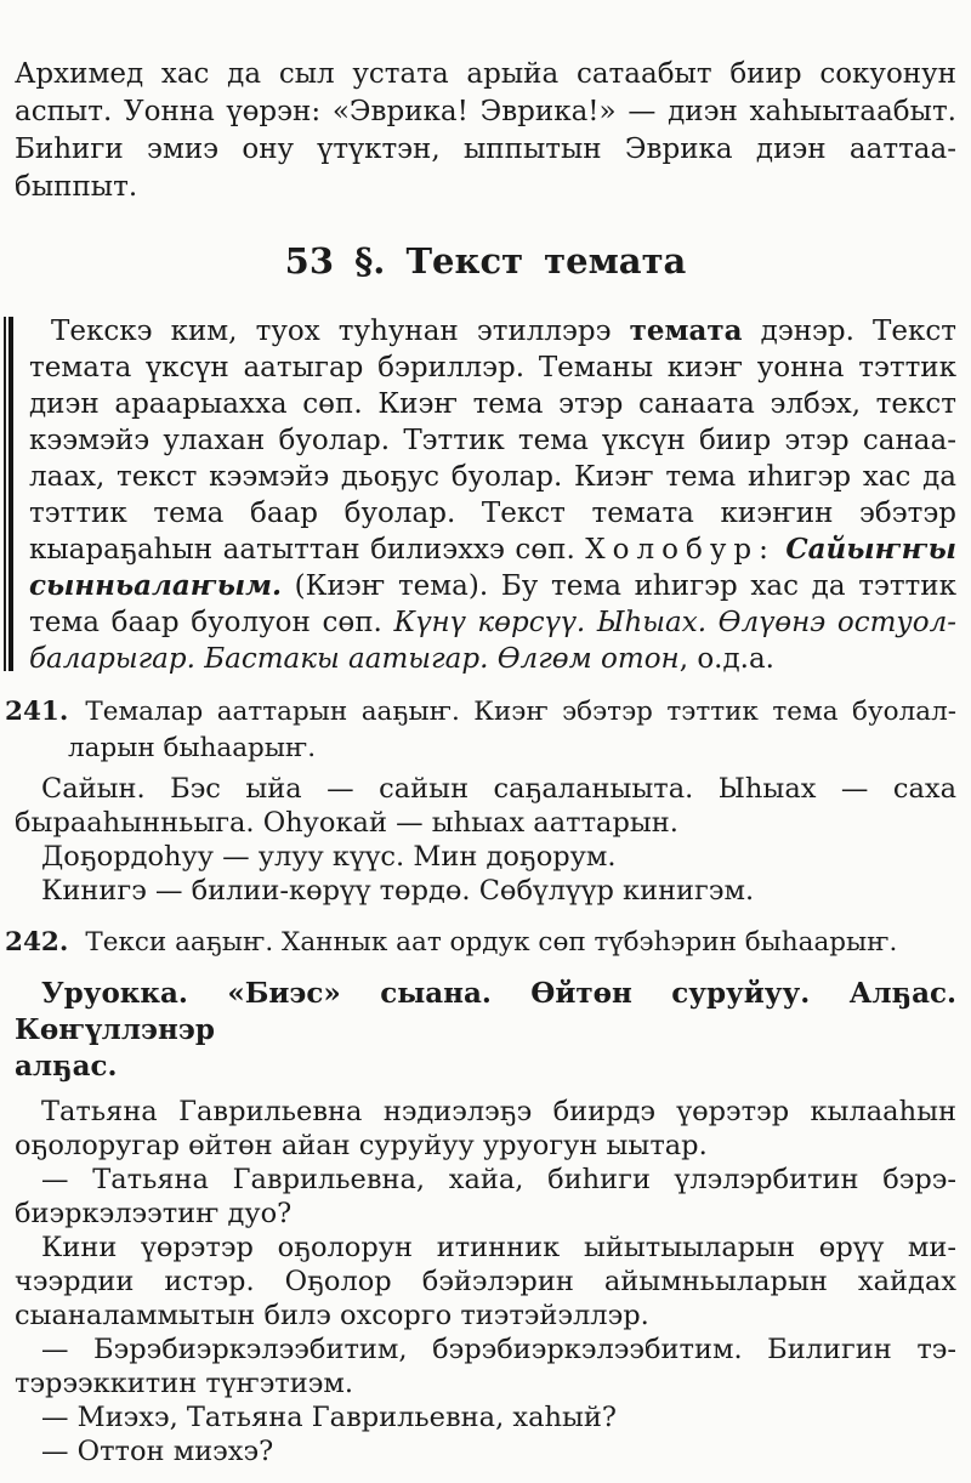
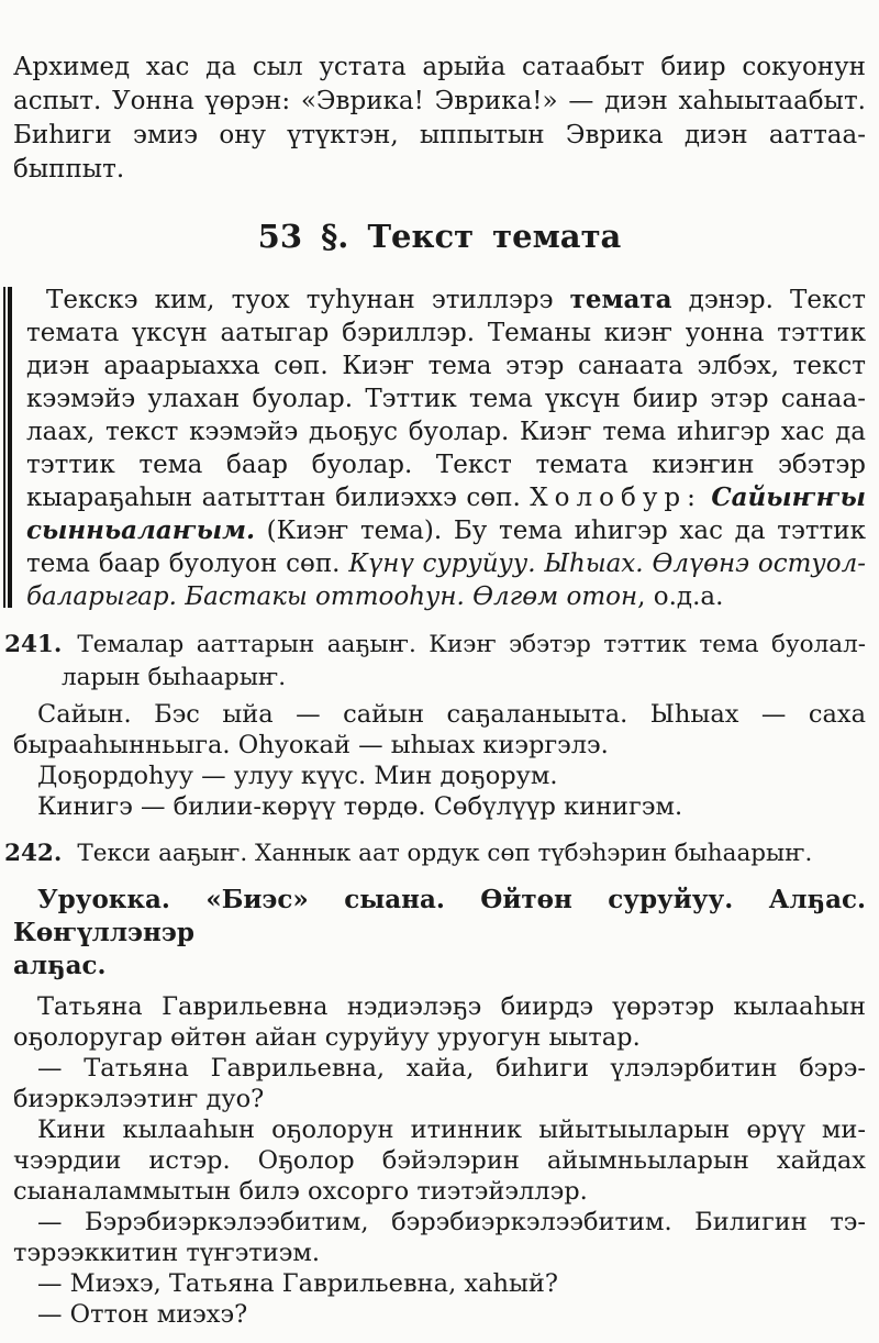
  Архимед хас да сыл устата арыйа сатаабыт биир сокуонун
  аспыт. Уонна үөрэн: «Эврика! Эврика!» — диэн хаһыытаабыт.
  Биһиги эмиэ ону үтүктэн, ыппытын Эврика диэн ааттаа-
  быппыт.
  53 §. Текст темата
  Текскэ ким, туох туһунан этиллэрэ темата дэнэр. Текст
  темата үксүн аатыгар бэриллэр. Теманы киэҥ уонна тэттик
  диэн араарыахха сөп. Киэҥ тема этэр санаата элбэх, текст
  кээмэйэ улахан буолар. Тэттик тема үксүн биир этэр санаа-
  лаах, текст кээмэйэ дьоҕус буолар. Киэҥ тема иһигэр хас да
  тэттик тема баар буолар. Текст темата киэҥин эбэтэр
  кыараҕаһын аатыттан билиэххэ сөп. Холобур: Сайыҥҥы
  сынньалаҥым. (Киэҥ тема). Бу тема иһигэр хас да тэттик
- тема баар буолуон сөп. Күнү көрсүү. Ыһыах. Өлүөнэ остуол-
+ тема баар буолуон сөп. Күнү суруйуу. Ыһыах. Өлүөнэ остуол-
- баларыгар. Бастакы аатыгар. Өлгөм отон, о.д.а.
+ баларыгар. Бастакы оттооһун. Өлгөм отон, о.д.а.
  241. Темалар ааттарын ааҕыҥ. Киэҥ эбэтэр тэттик тема буолал-
  ларын быһаарыҥ.
  Сайын. Бэс ыйа — сайын саҕаланыыта. Ыһыах — саха
- бырааһынньыга. Оһуокай — ыһыах ааттарын.
+ бырааһынньыга. Оһуокай — ыһыах киэргэлэ.
  Доҕордоһуу — улуу күүс. Мин доҕорум.
  Кинигэ — билии-көрүү төрдө. Сөбүлүүр кинигэм.
  242. Текси ааҕыҥ. Ханнык аат ордук сөп түбэһэрин быһаарыҥ.
  Уруокка. «Биэс» сыана. Өйтөн суруйуу. Алҕас. Көҥүллэнэр
  алҕас.
  Татьяна Гаврильевна нэдиэлэҕэ биирдэ үөрэтэр кылааһын
  оҕолоругар өйтөн айан суруйуу уруогун ыытар.
  — Татьяна Гаврильевна, хайа, биһиги үлэлэрбитин бэрэ-
  биэркэлээтиҥ дуо?
- Кини үөрэтэр оҕолорун итинник ыйытыыларын өрүү ми-
+ Кини кылааһын оҕолорун итинник ыйытыыларын өрүү ми-
  чээрдии истэр. Оҕолор бэйэлэрин айымньыларын хайдах
  сыаналаммытын билэ охсорго тиэтэйэллэр.
  — Бэрэбиэркэлээбитим, бэрэбиэркэлээбитим. Билигин тэ-
  тэрээккитин түҥэтиэм.
  — Миэхэ, Татьяна Гаврильевна, хаһый?
  — Оттон миэхэ?
